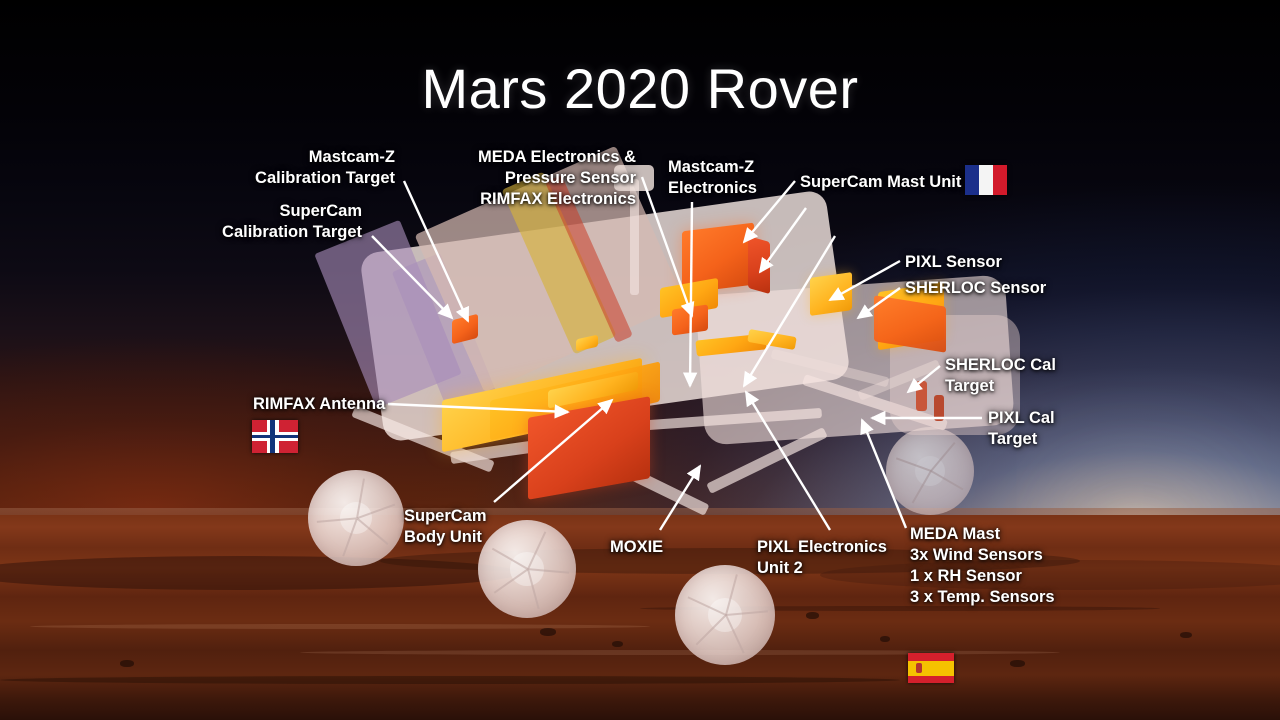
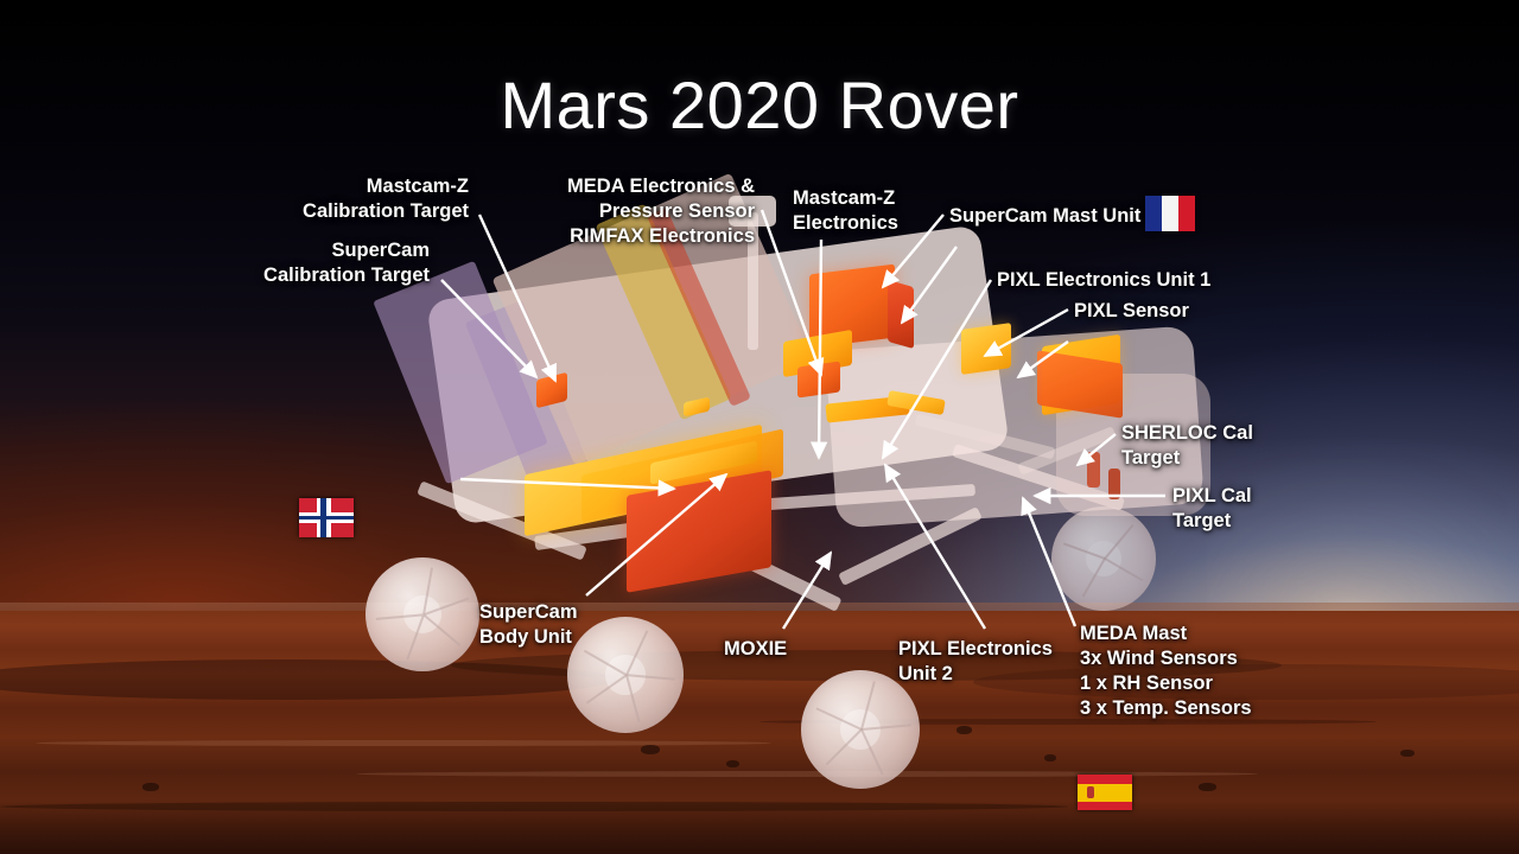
  Mars 2020 Rover
  Mastcam-Z
  Calibration Target
  SuperCam
  Calibration Target
  MEDA Electronics &
  Pressure Sensor
  RIMFAX Electronics
  Mastcam-Z
  Electronics
  SuperCam Mast Unit
+ PIXL Electronics Unit 1
  PIXL Sensor
- SHERLOC Sensor
  SHERLOC Cal
  Target
  PIXL Cal
  Target
- RIMFAX Antenna
  SuperCam
  Body Unit
  MOXIE
  PIXL Electronics
  Unit 2
  MEDA Mast
  3x Wind Sensors
  1 x RH Sensor
  3 x Temp. Sensors
